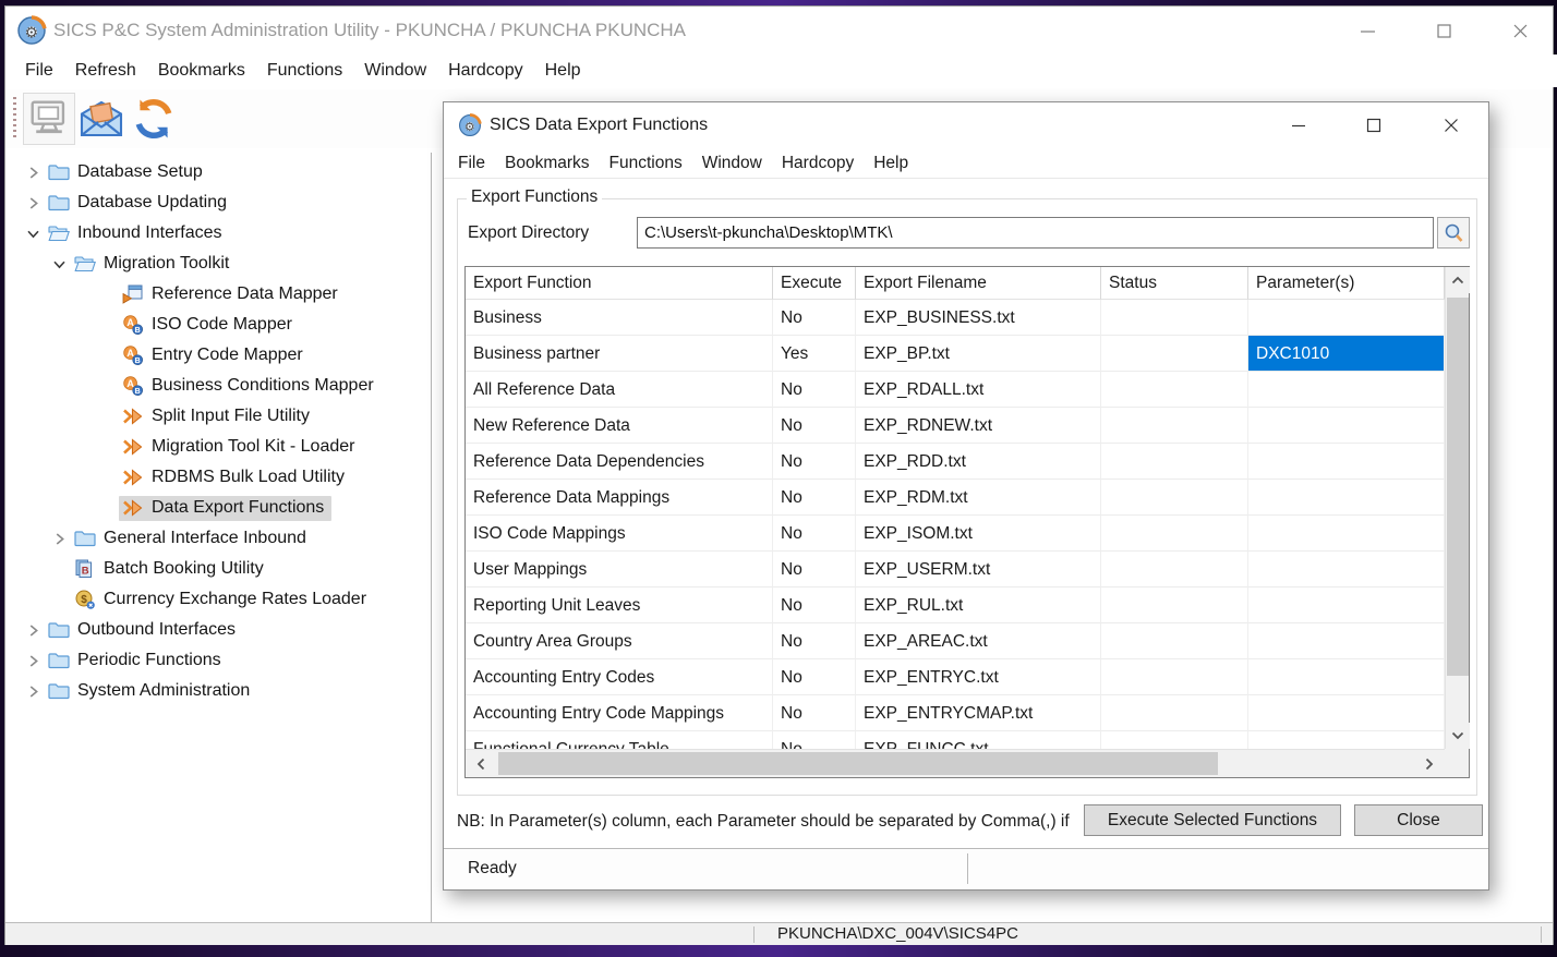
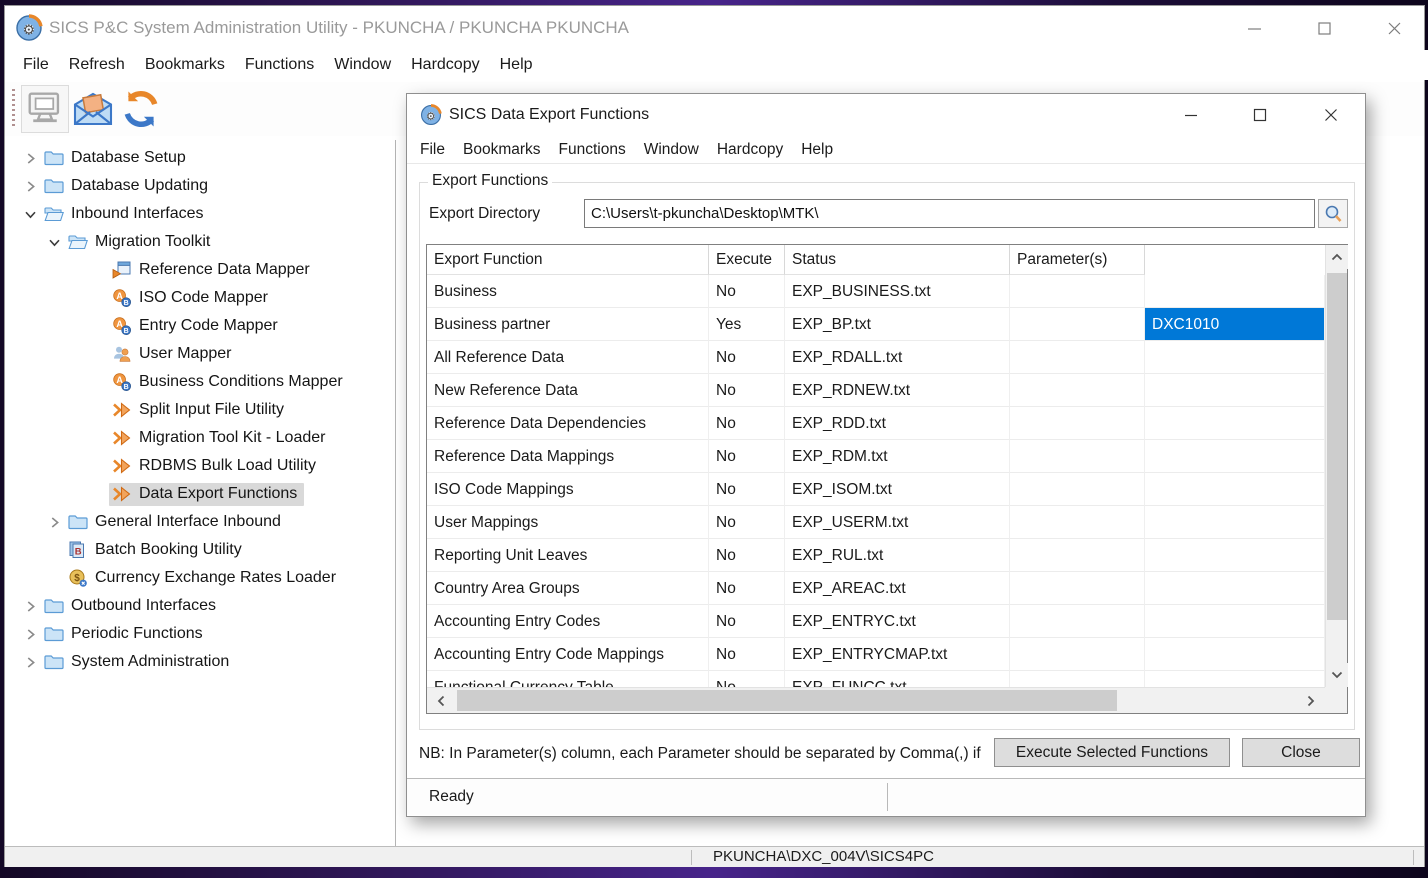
  ⚙
  SICS P&C System Administration Utility - PKUNCHA / PKUNCHA PKUNCHA
  File
  Refresh
  Bookmarks
  Functions
  Window
  Hardcopy
  Help
  Database Setup
  Database Updating
  Inbound Interfaces
  Migration Toolkit
  Reference Data Mapper
  A
  ISO Code Mapper
  A
  Entry Code Mapper
+ User Mapper
  A
  Business Conditions Mapper
  Split Input File Utility
  Migration Tool Kit - Loader
  RDBMS Bulk Load Utility
  Data Export Functions
  General Interface Inbound
  B
  Batch Booking Utility
  $
  Currency Exchange Rates Loader
  Outbound Interfaces
  Periodic Functions
  System Administration
  PKUNCHA\DXC_004V\SICS4PC
  ⚙
  SICS Data Export Functions
  File
  Bookmarks
  Functions
  Window
  Hardcopy
  Help
  Export Functions
  Export Directory
  C:\Users\t-pkuncha\Desktop\MTK\
  Export Function
  Execute
- Export Filename
  Status
  Parameter(s)
  Business
  No
  EXP_BUSINESS.txt
  Business partner
  Yes
  EXP_BP.txt
  DXC1010
  All Reference Data
  No
  EXP_RDALL.txt
  New Reference Data
  No
  EXP_RDNEW.txt
  Reference Data Dependencies
  No
  EXP_RDD.txt
  Reference Data Mappings
  No
  EXP_RDM.txt
  ISO Code Mappings
  No
  EXP_ISOM.txt
  User Mappings
  No
  EXP_USERM.txt
  Reporting Unit Leaves
  No
  EXP_RUL.txt
  Country Area Groups
  No
  EXP_AREAC.txt
  Accounting Entry Codes
  No
  EXP_ENTRYC.txt
  Accounting Entry Code Mappings
  No
  EXP_ENTRYCMAP.txt
  NB: In Parameter(s) column, each Parameter should be separated by Comma(,) if
  Execute Selected Functions
  Close
  Ready
